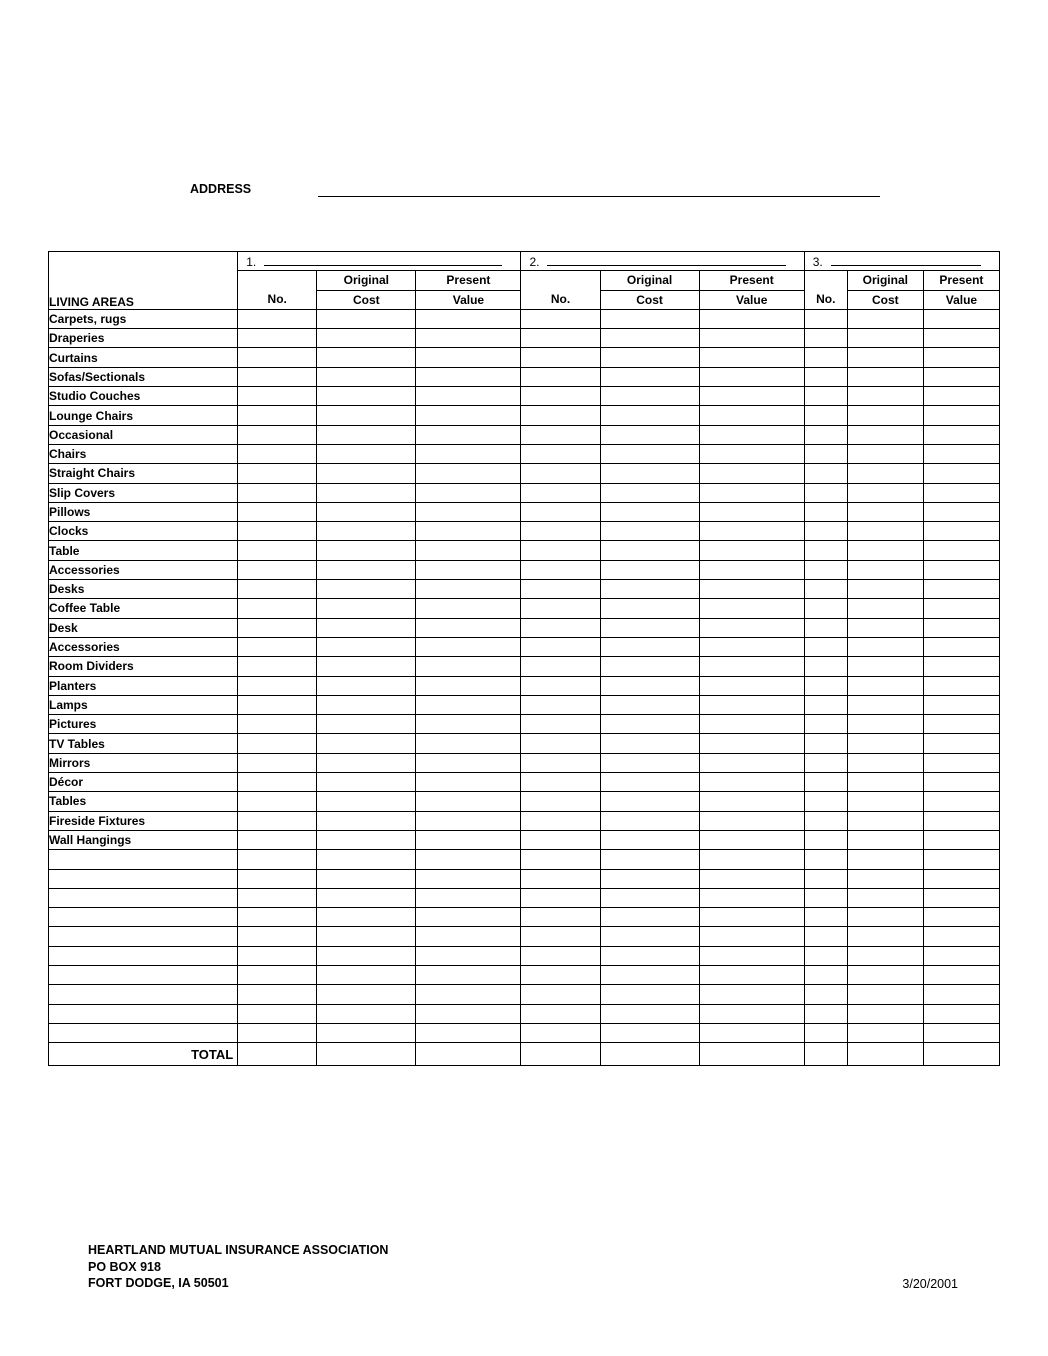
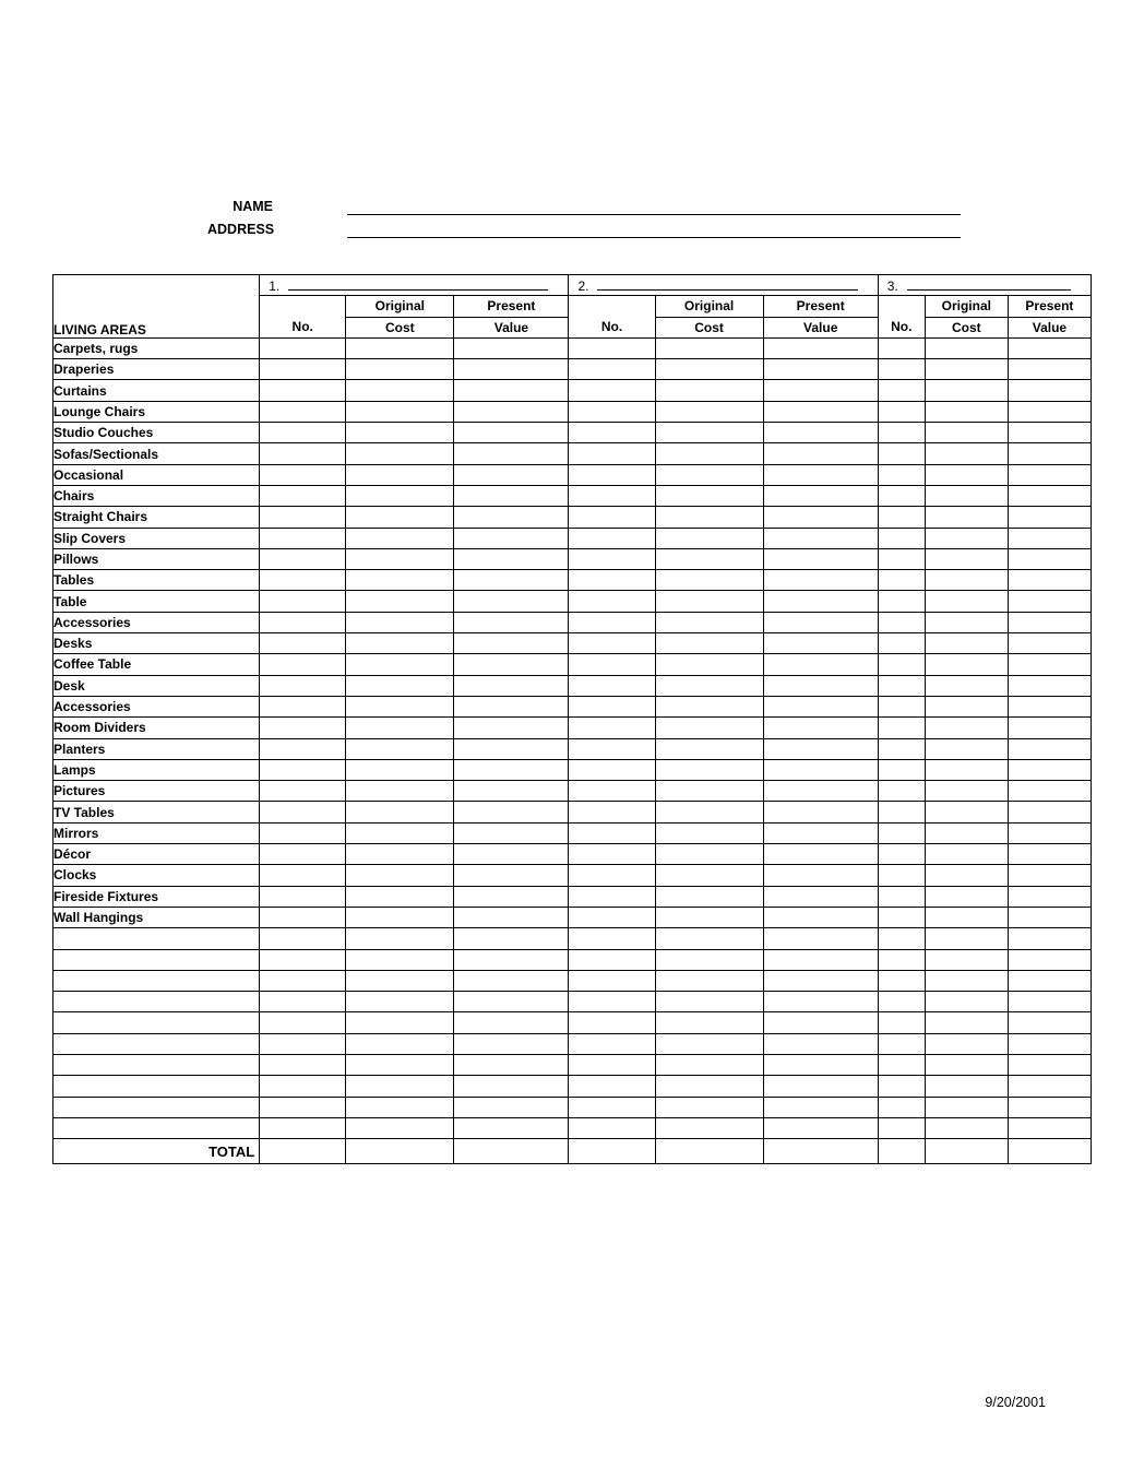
+ NAME
  ADDRESS
  LIVING AREAS	1.	2.	3.
  	Original	Present		Original	Present		Original	Present
  No.	Cost	Value	No.	Cost	Value	No.	Cost	Value
  Carpets, rugs
  Draperies
  Curtains
- Sofas/Sectionals
+ Lounge Chairs
  Studio Couches
- Lounge Chairs
+ Sofas/Sectionals
  Occasional
  Chairs
  Straight Chairs
  Slip Covers
  Pillows
- Clocks
+ Tables
  Table
  Accessories
  Desks
  Coffee Table
  Desk
  Accessories
  Room Dividers
  Planters
  Lamps
  Pictures
  TV Tables
  Mirrors
  Décor
- Tables
+ Clocks
  Fireside Fixtures
  Wall Hangings
  TOTAL
- HEARTLAND MUTUAL INSURANCE ASSOCIATION
- PO BOX 918
- FORT DODGE, IA 50501
- 3/20/2001
+ 9/20/2001
